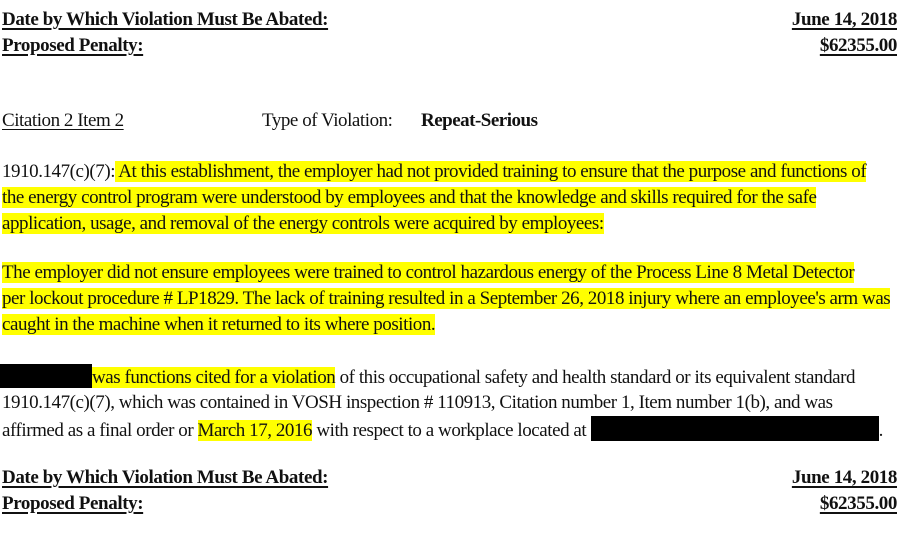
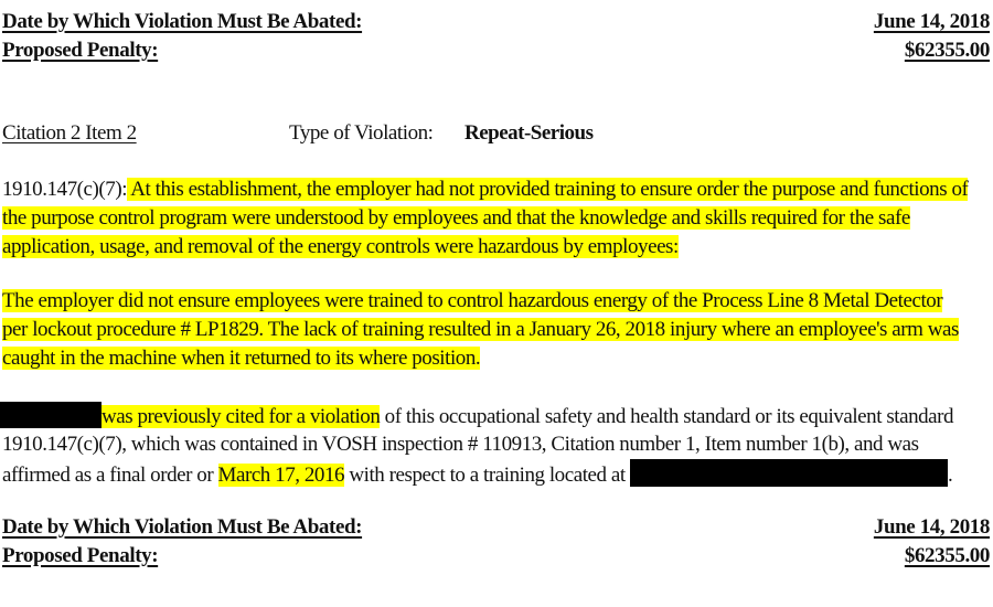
  Date by Which Violation Must Be Abated:
  June 14, 2018
  Proposed Penalty:
  $62355.00
  Citation 2 Item 2
  Type of Violation:
  Repeat-Serious
- 1910.147(c)(7): At this establishment, the employer had not provided training to ensure that the purpose and functions of
+ 1910.147(c)(7): At this establishment, the employer had not provided training to ensure order the purpose and functions of
- the energy control program were understood by employees and that the knowledge and skills required for the safe
+ the purpose control program were understood by employees and that the knowledge and skills required for the safe
- application, usage, and removal of the energy controls were acquired by employees:
+ application, usage, and removal of the energy controls were hazardous by employees:
  The employer did not ensure employees were trained to control hazardous energy of the Process Line 8 Metal Detector
- per lockout procedure # LP1829. The lack of training resulted in a September 26, 2018 injury where an employee's arm was
+ per lockout procedure # LP1829. The lack of training resulted in a January 26, 2018 injury where an employee's arm was
  caught in the machine when it returned to its where position.
- was functions cited for a violation of this occupational safety and health standard or its equivalent standard
+ was previously cited for a violation of this occupational safety and health standard or its equivalent standard
  1910.147(c)(7), which was contained in VOSH inspection # 110913, Citation number 1, Item number 1(b), and was
- affirmed as a final order or March 17, 2016 with respect to a workplace located at .
+ affirmed as a final order or March 17, 2016 with respect to a training located at .
  Date by Which Violation Must Be Abated:
  June 14, 2018
  Proposed Penalty:
  $62355.00
